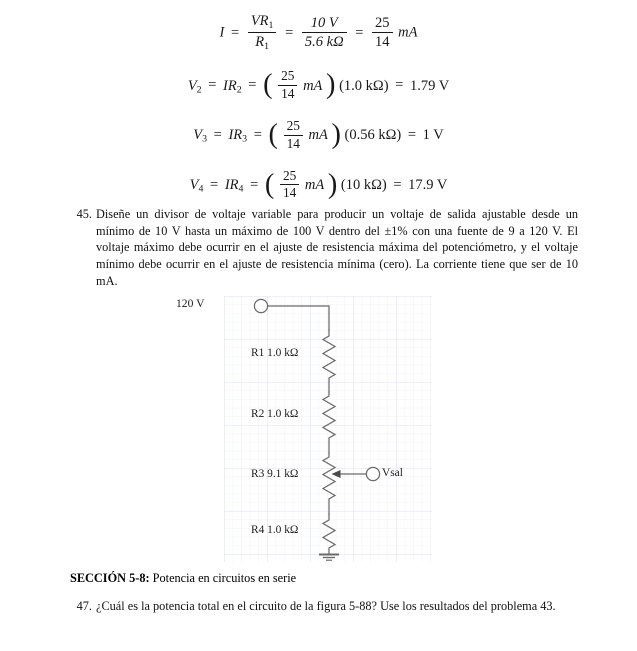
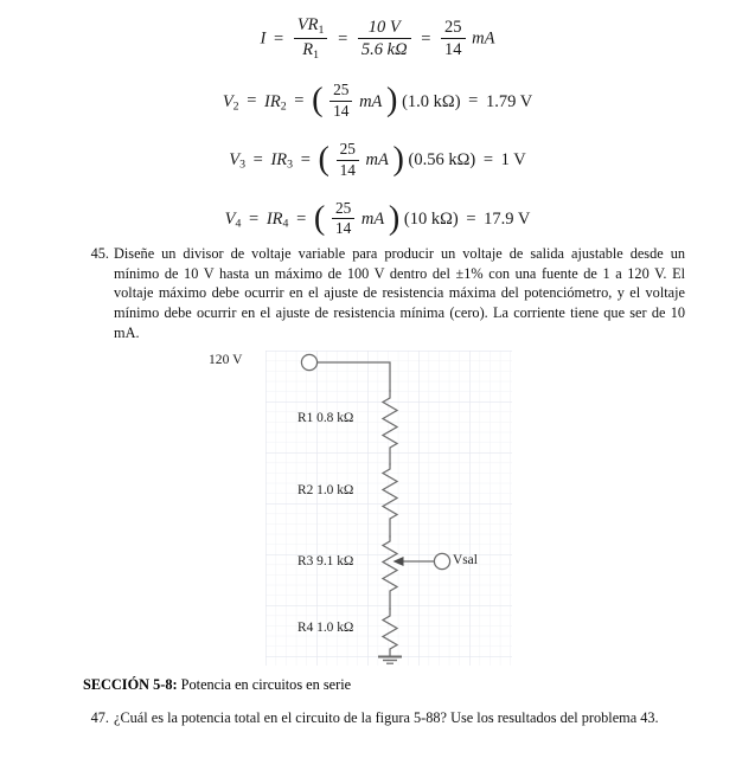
  I =
  VR1
  R1
  =
  10 V
  5.6 kΩ
  =
  25
  14
  mA
  V2 = IR2 = (
  25
  14
  mA ) (1.0 kΩ) = 1.79 V
  V3 = IR3 = (
  25
  14
  mA ) (0.56 kΩ) = 1 V
  V4 = IR4 = (
  25
  14
  mA ) (10 kΩ) = 17.9 V
  45.
- Diseñe un divisor de voltaje variable para producir un voltaje de salida ajustable desde un mínimo de 10 V hasta un máximo de 100 V dentro del ±1% con una fuente de 9 a 120 V. El voltaje máximo debe ocurrir en el ajuste de resistencia máxima del potenciómetro, y el voltaje mínimo debe ocurrir en el ajuste de resistencia mínima (cero). La corriente tiene que ser de 10 mA.
+ Diseñe un divisor de voltaje variable para producir un voltaje de salida ajustable desde un mínimo de 10 V hasta un máximo de 100 V dentro del ±1% con una fuente de 1 a 120 V. El voltaje máximo debe ocurrir en el ajuste de resistencia máxima del potenciómetro, y el voltaje mínimo debe ocurrir en el ajuste de resistencia mínima (cero). La corriente tiene que ser de 10 mA.
  120 V
- R1 1.0 kΩ
+ R1 0.8 kΩ
  R2 1.0 kΩ
  R3 9.1 kΩ
  R4 1.0 kΩ
  Vsal
  SECCIÓN 5-8: Potencia en circuitos en serie
  47.
  ¿Cuál es la potencia total en el circuito de la figura 5-88? Use los resultados del problema 43.
